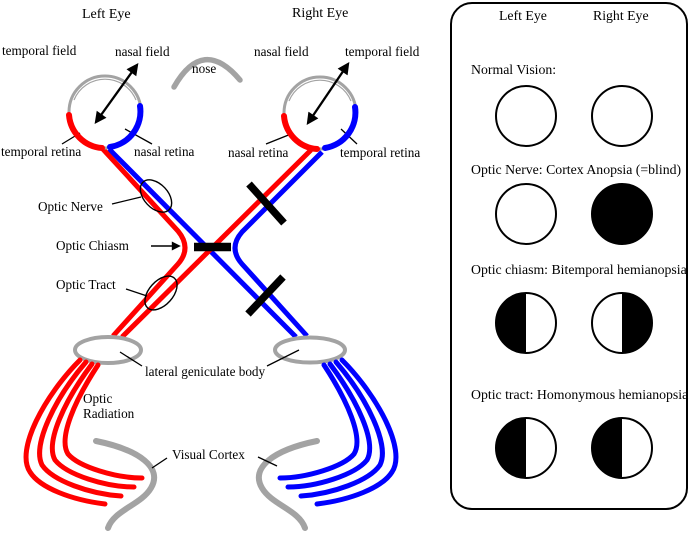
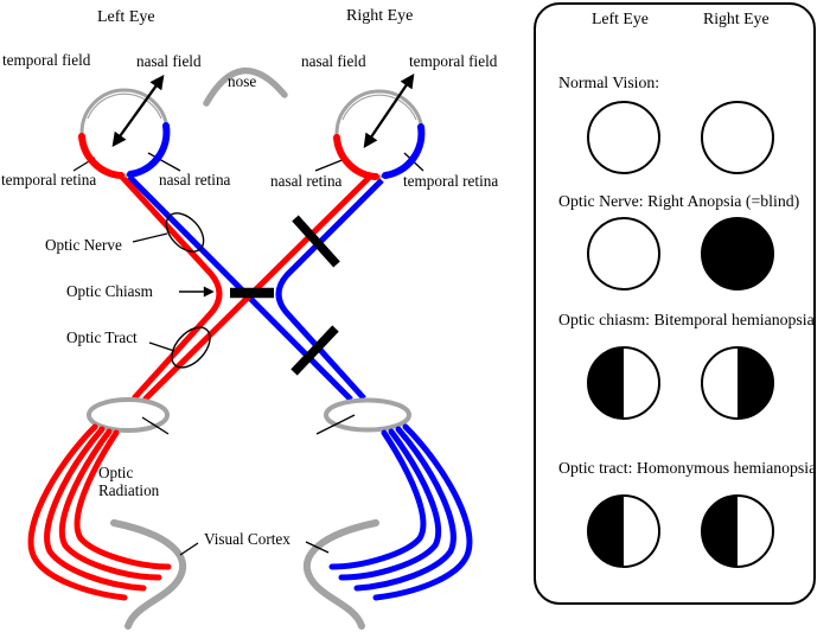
  Left Eye
  Right Eye
  temporal field
  nasal field
  nose
  nasal field
  temporal field
  temporal retina
  nasal retina
  nasal retina
  temporal retina
  Optic Nerve
  Optic Chiasm
  Optic Tract
- lateral geniculate body
  Optic Radiation
  Visual Cortex
  Left Eye
  Right Eye
  Normal Vision:
- Optic Nerve: Cortex Anopsia (=blind)
+ Optic Nerve: Right Anopsia (=blind)
  Optic chiasm: Bitemporal hemianopsia
  Optic tract: Homonymous hemianopsia
